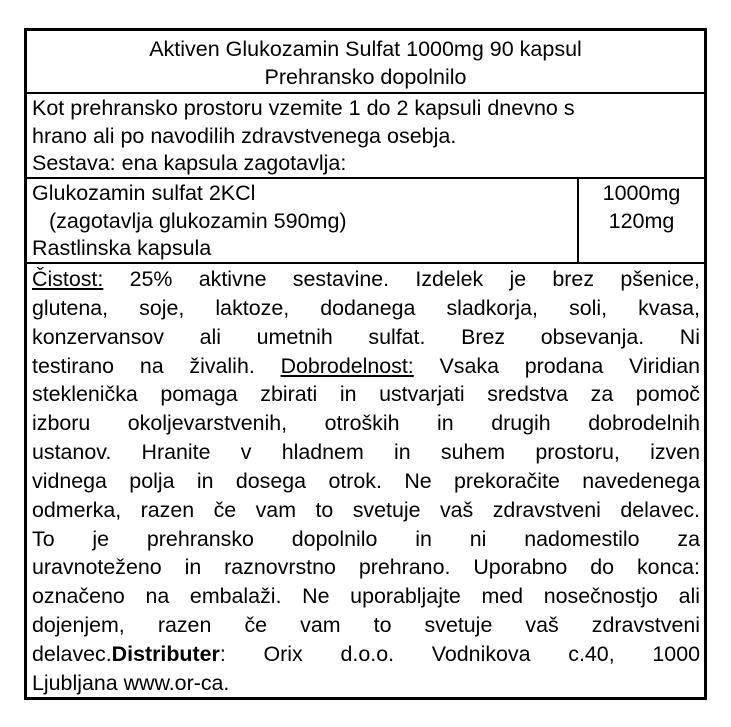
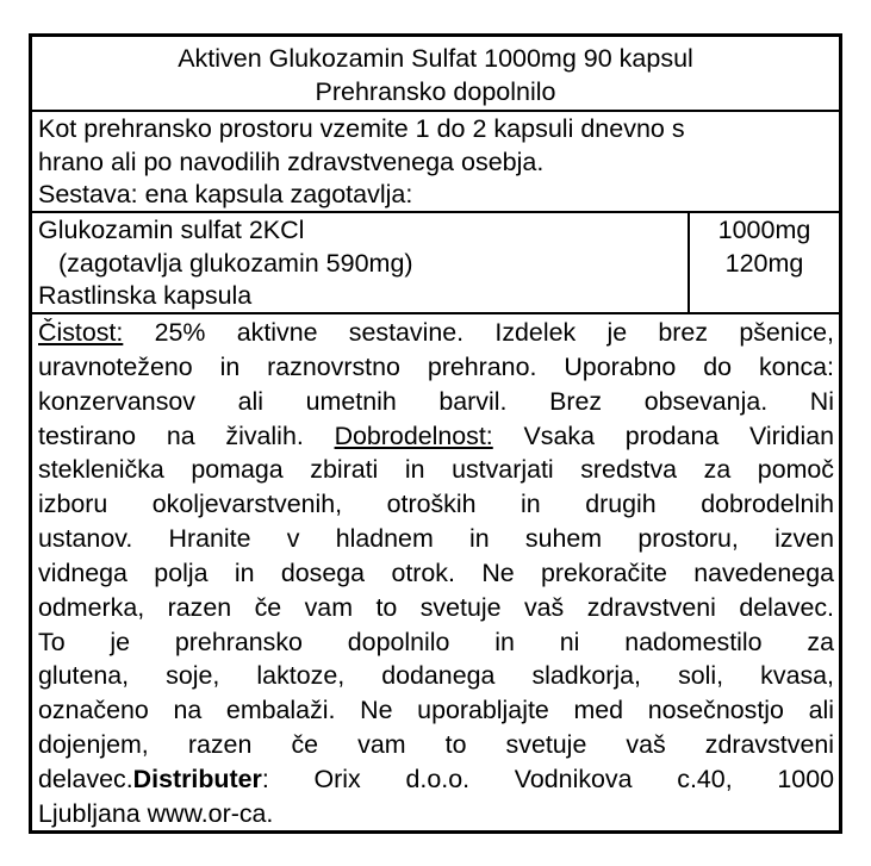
  Aktiven Glukozamin Sulfat 1000mg 90 kapsul
  Prehransko dopolnilo
  Kot prehransko prostoru vzemite 1 do 2 kapsuli dnevno s
  hrano ali po navodilih zdravstvenega osebja.
  Sestava: ena kapsula zagotavlja:
  Glukozamin sulfat 2KCl
  (zagotavlja glukozamin 590mg)
  Rastlinska kapsula
  1000mg
  120mg
  Čistost: 25% aktivne sestavine. Izdelek je brez pšenice,
- glutena, soje, laktoze, dodanega sladkorja, soli, kvasa,
+ uravnoteženo in raznovrstno prehrano. Uporabno do konca:
- konzervansov ali umetnih sulfat. Brez obsevanja. Ni
+ konzervansov ali umetnih barvil. Brez obsevanja. Ni
  testirano na živalih. Dobrodelnost: Vsaka prodana Viridian
  steklenička pomaga zbirati in ustvarjati sredstva za pomoč
  izboru okoljevarstvenih, otroških in drugih dobrodelnih
  ustanov. Hranite v hladnem in suhem prostoru, izven
  vidnega polja in dosega otrok. Ne prekoračite navedenega
  odmerka, razen če vam to svetuje vaš zdravstveni delavec.
  To je prehransko dopolnilo in ni nadomestilo za
- uravnoteženo in raznovrstno prehrano. Uporabno do konca:
+ glutena, soje, laktoze, dodanega sladkorja, soli, kvasa,
  označeno na embalaži. Ne uporabljajte med nosečnostjo ali
  dojenjem, razen če vam to svetuje vaš zdravstveni
  delavec.Distributer: Orix d.o.o. Vodnikova c.40, 1000
  Ljubljana www.or-ca.
